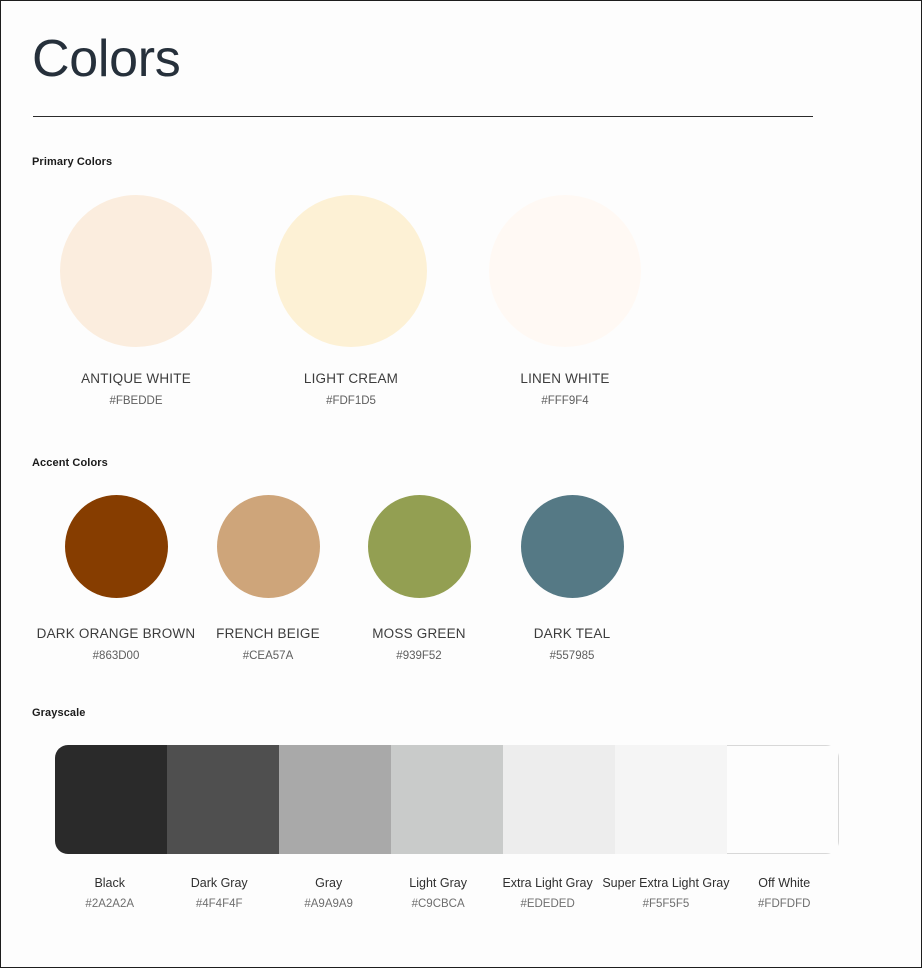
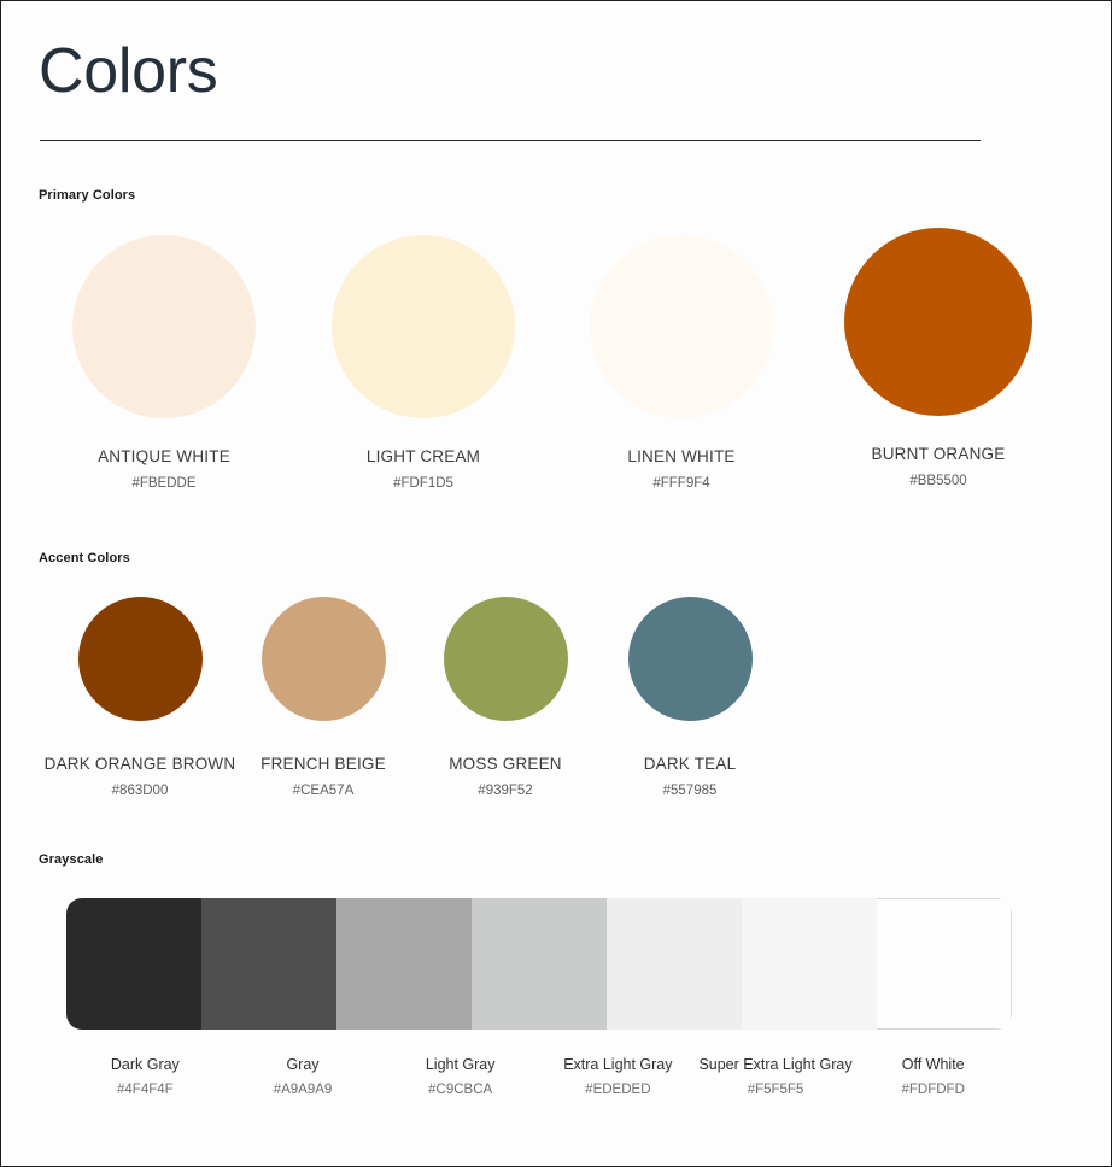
  Colors
  Primary Colors
  ANTIQUE WHITE
  #FBEDDE
  LIGHT CREAM
  #FDF1D5
  LINEN WHITE
  #FFF9F4
+ BURNT ORANGE
+ #BB5500
  Accent Colors
  DARK ORANGE BROWN
  #863D00
  FRENCH BEIGE
  #CEA57A
  MOSS GREEN
  #939F52
  DARK TEAL
  #557985
  Grayscale
- Black
- #2A2A2A
  Dark Gray
  #4F4F4F
  Gray
  #A9A9A9
  Light Gray
  #C9CBCA
  Extra Light Gray
  #EDEDED
  Super Extra Light Gray
  #F5F5F5
  Off White
  #FDFDFD
